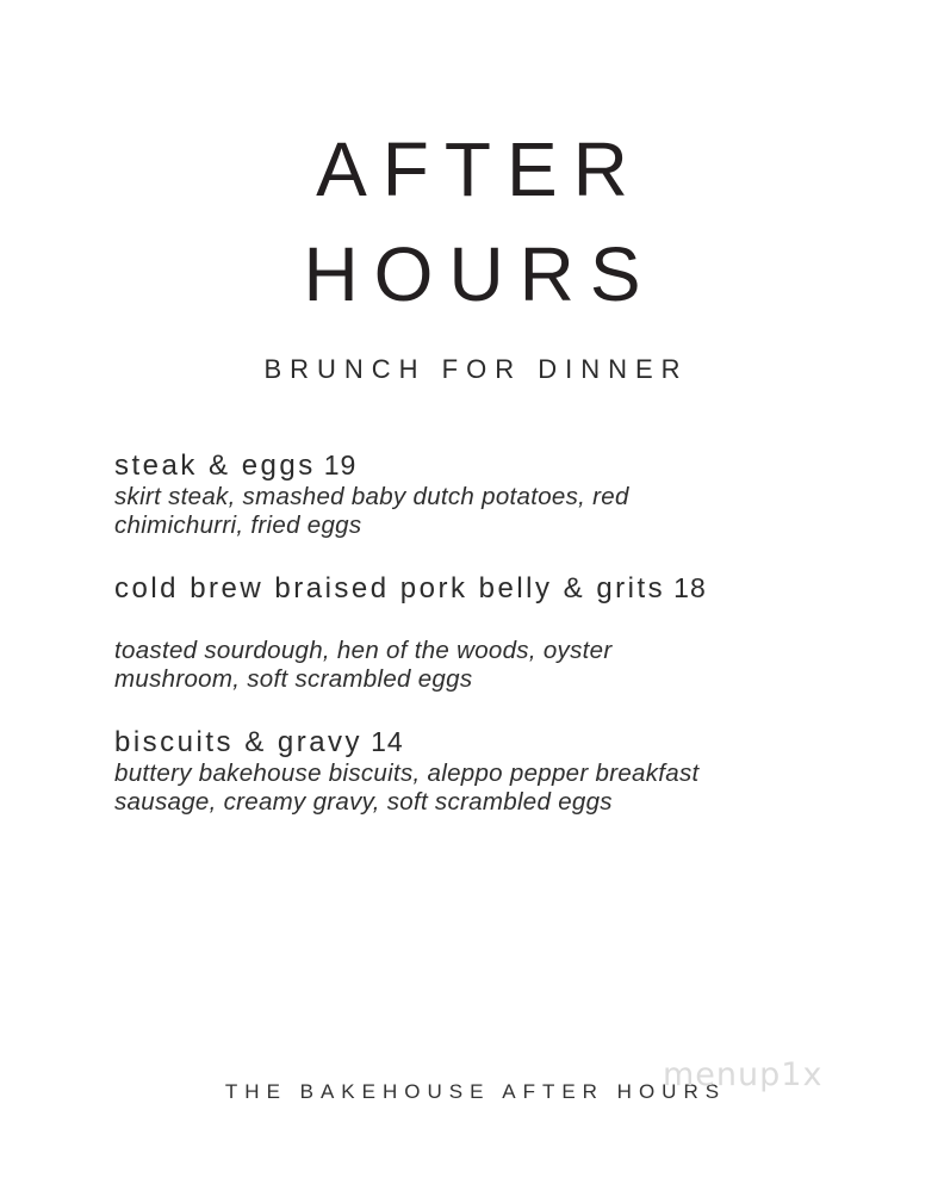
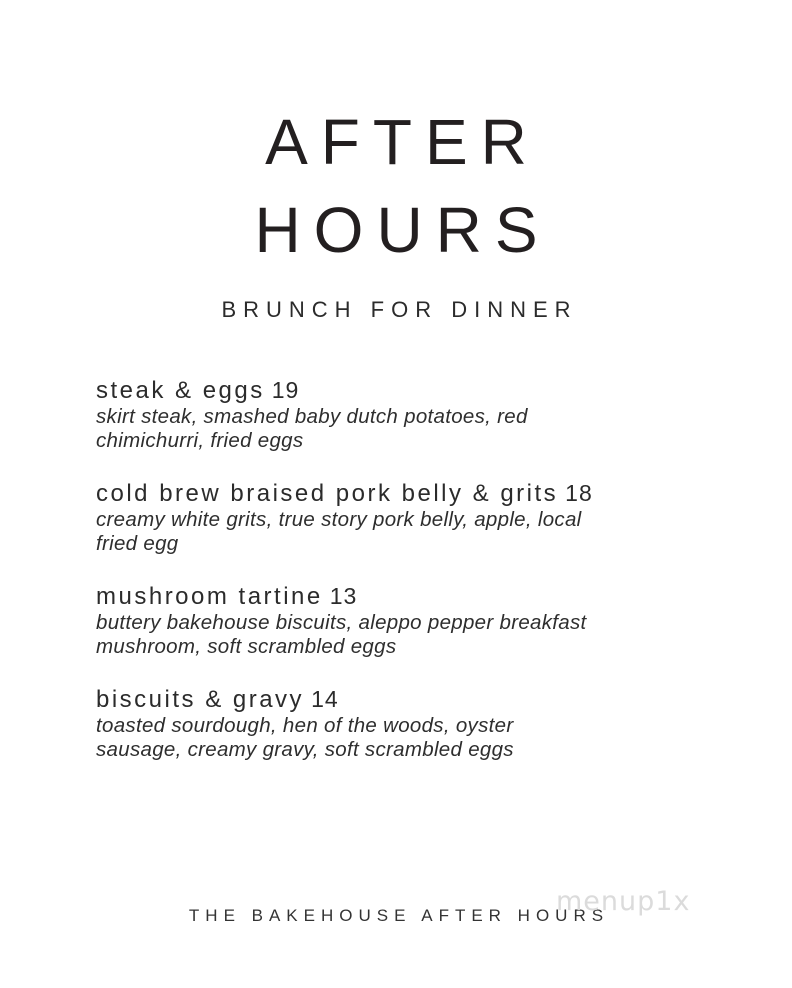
  AFTER
  HOURS
  BRUNCH FOR DINNER
  steak & eggs 19
  skirt steak, smashed baby dutch potatoes, red
  chimichurri, fried eggs
  cold brew braised pork belly & grits 18
+ creamy white grits, true story pork belly, apple, local
+ fried egg
+ mushroom tartine 13
- toasted sourdough, hen of the woods, oyster
+ buttery bakehouse biscuits, aleppo pepper breakfast
  mushroom, soft scrambled eggs
  biscuits & gravy 14
- buttery bakehouse biscuits, aleppo pepper breakfast
+ toasted sourdough, hen of the woods, oyster
  sausage, creamy gravy, soft scrambled eggs
  THE BAKEHOUSE AFTER HOURS
  menup1x
